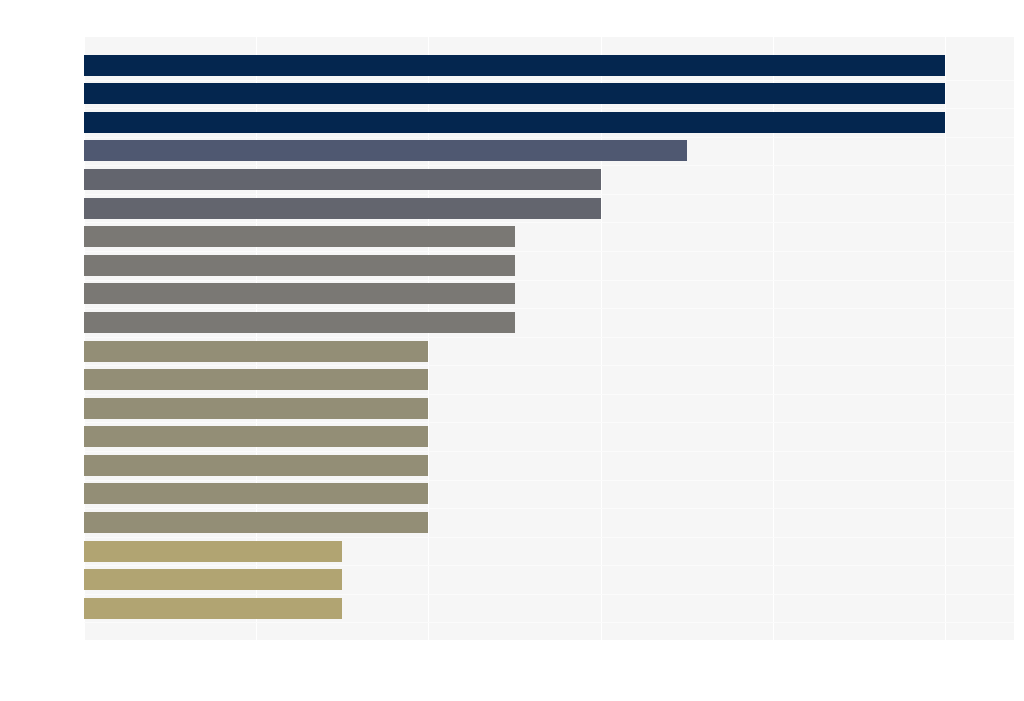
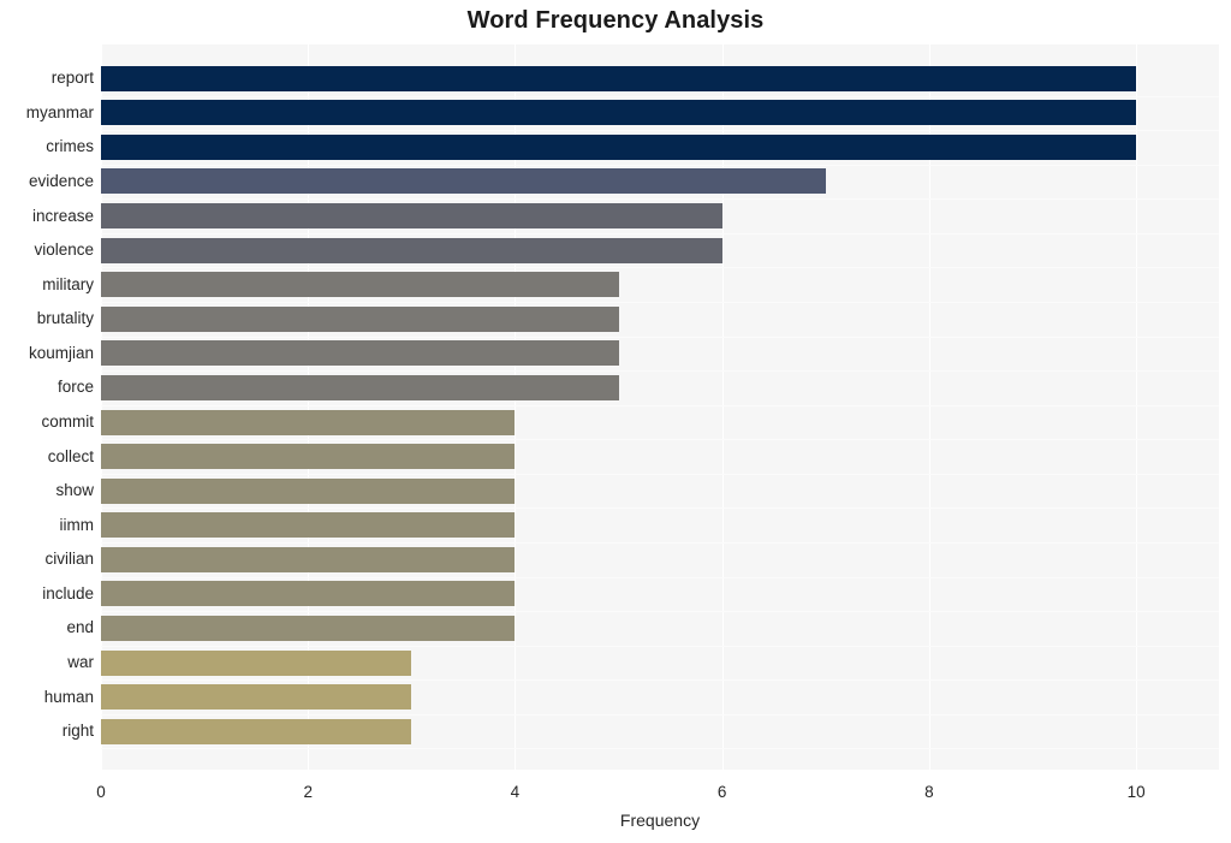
+ Word Frequency Analysis
+ report
+ myanmar
+ crimes
+ evidence
+ increase
+ violence
+ military
+ brutality
+ koumjian
+ force
+ commit
+ collect
+ show
+ iimm
+ civilian
+ include
+ end
+ war
+ human
+ right
+ 0
+ 2
+ 4
+ 6
+ 8
+ 10
+ Frequency
